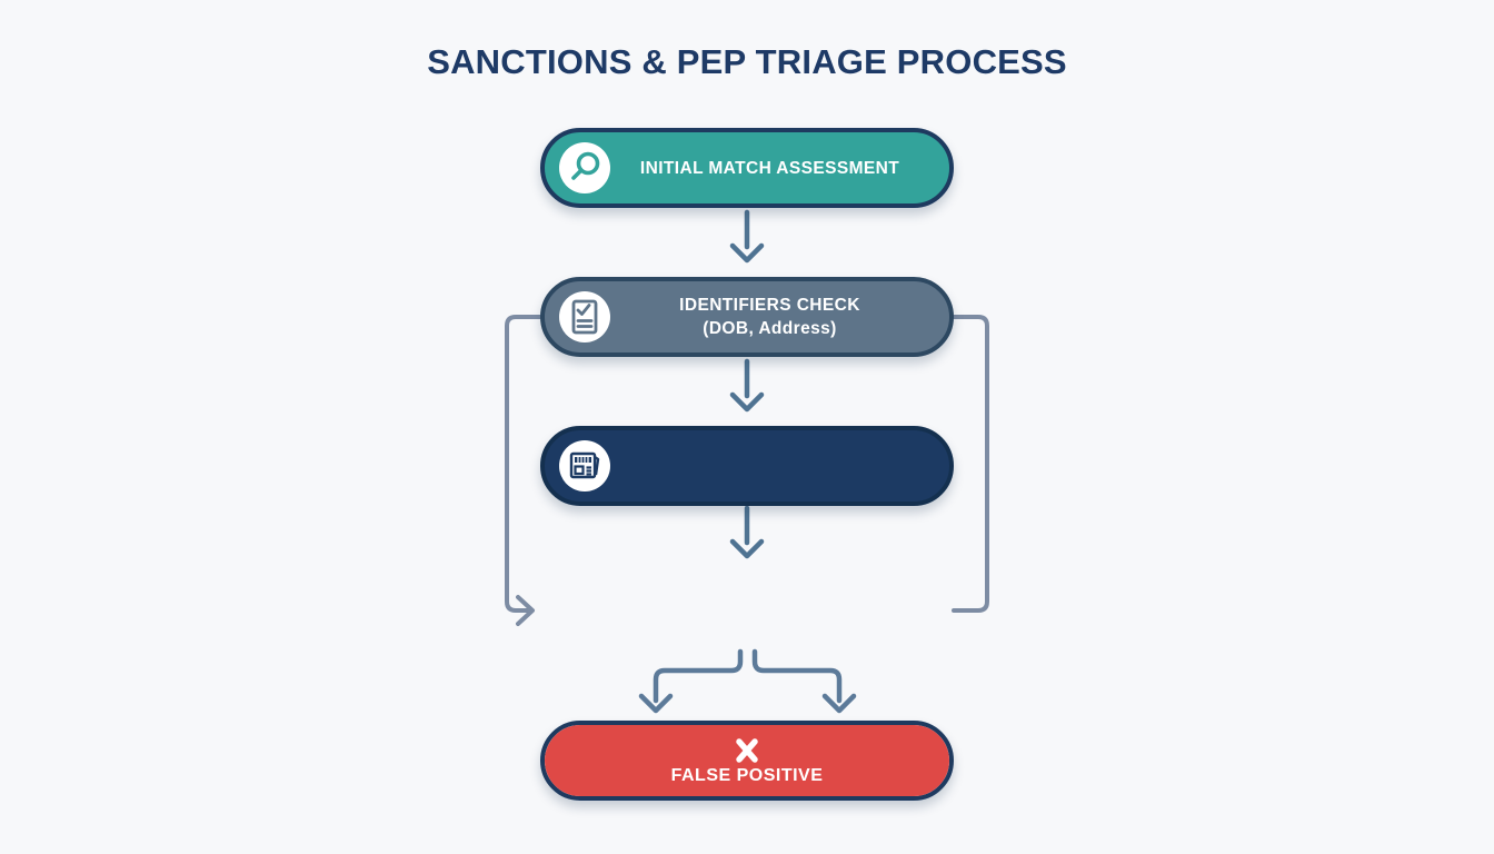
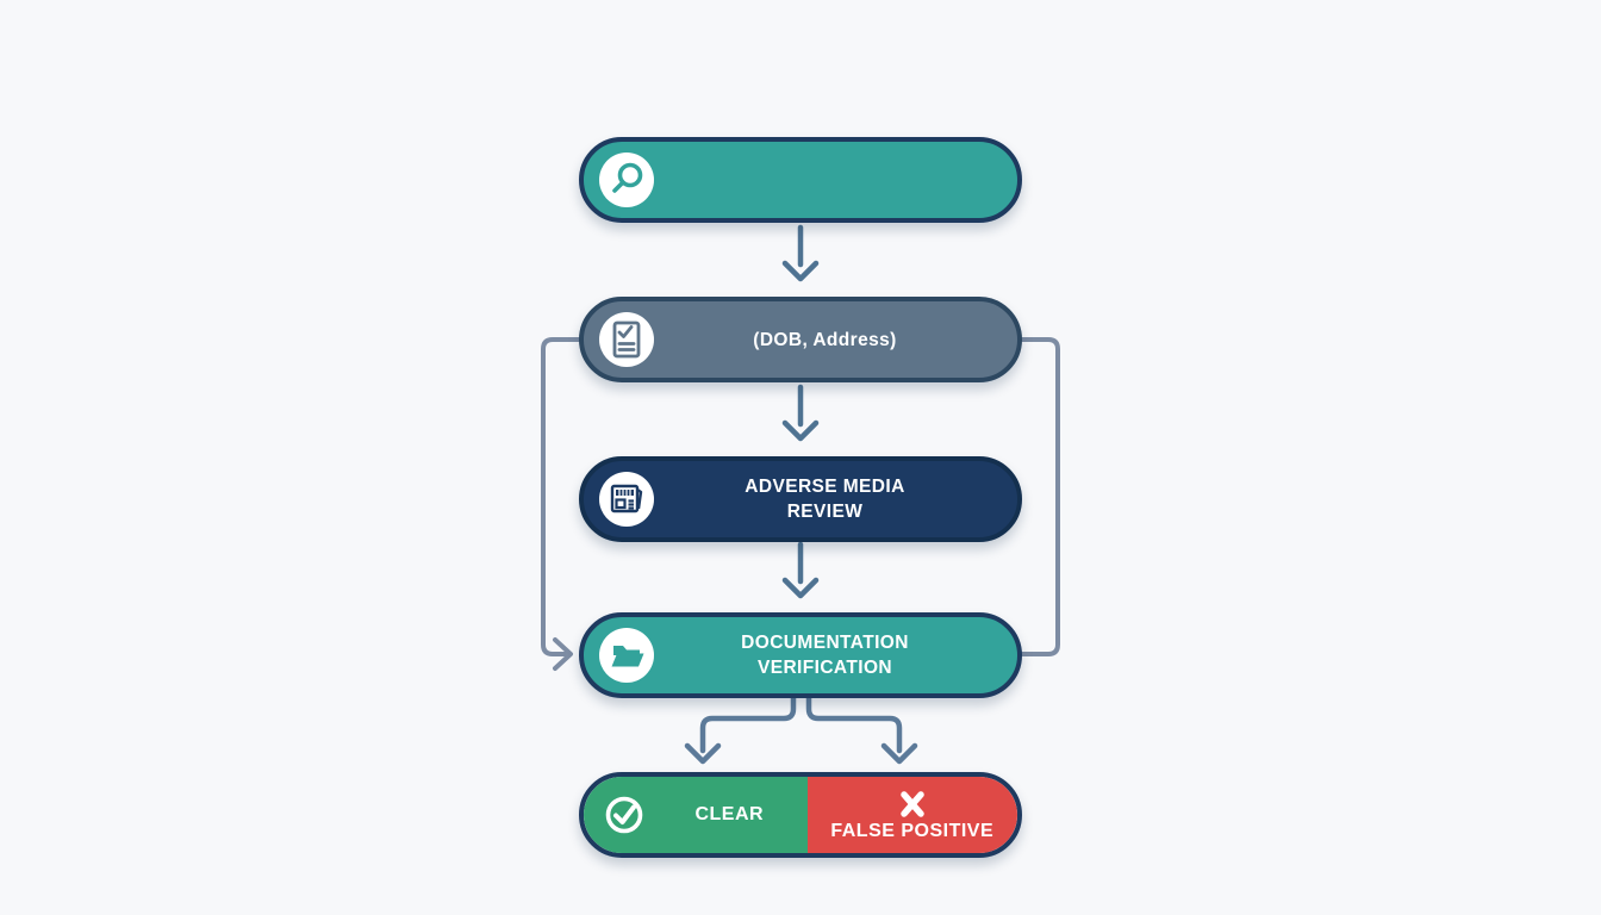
- SANCTIONS & PEP TRIAGE PROCESS
- INITIAL MATCH ASSESSMENT
- IDENTIFIERS CHECK
  (DOB, Address)
+ ADVERSE MEDIA
+ REVIEW
+ DOCUMENTATION
+ VERIFICATION
+ CLEAR
  FALSE POSITIVE
